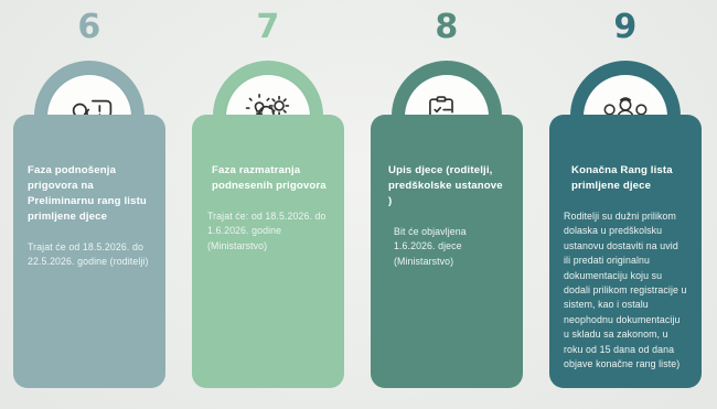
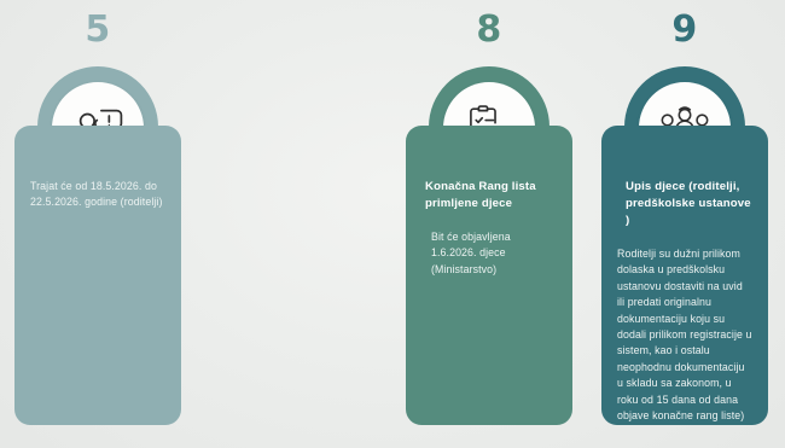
- 6
+ 5
- Faza podnošenja prigovora na Preliminarnu rang listu primljene djece
  Trajat će od 18.5.2026. do 22.5.2026. godine (roditelji)
- 7
- Faza razmatranja podnesenih prigovora
- Trajat će: od 18.5.2026. do 1.6.2026. godine (Ministarstvo)
  8
- Upis djece (roditelji, predškolske ustanove )
+ Konačna Rang lista primljene djece
  Bit će objavljena 1.6.2026. djece (Ministarstvo)
  9
- Konačna Rang lista primljene djece
+ Upis djece (roditelji, predškolske ustanove )
  Roditelji su dužni prilikom dolaska u predškolsku ustanovu dostaviti na uvid ili predati originalnu dokumentaciju koju su dodali prilikom registracije u sistem, kao i ostalu neophodnu dokumentaciju u skladu sa zakonom, u roku od 15 dana od dana objave konačne rang liste)
